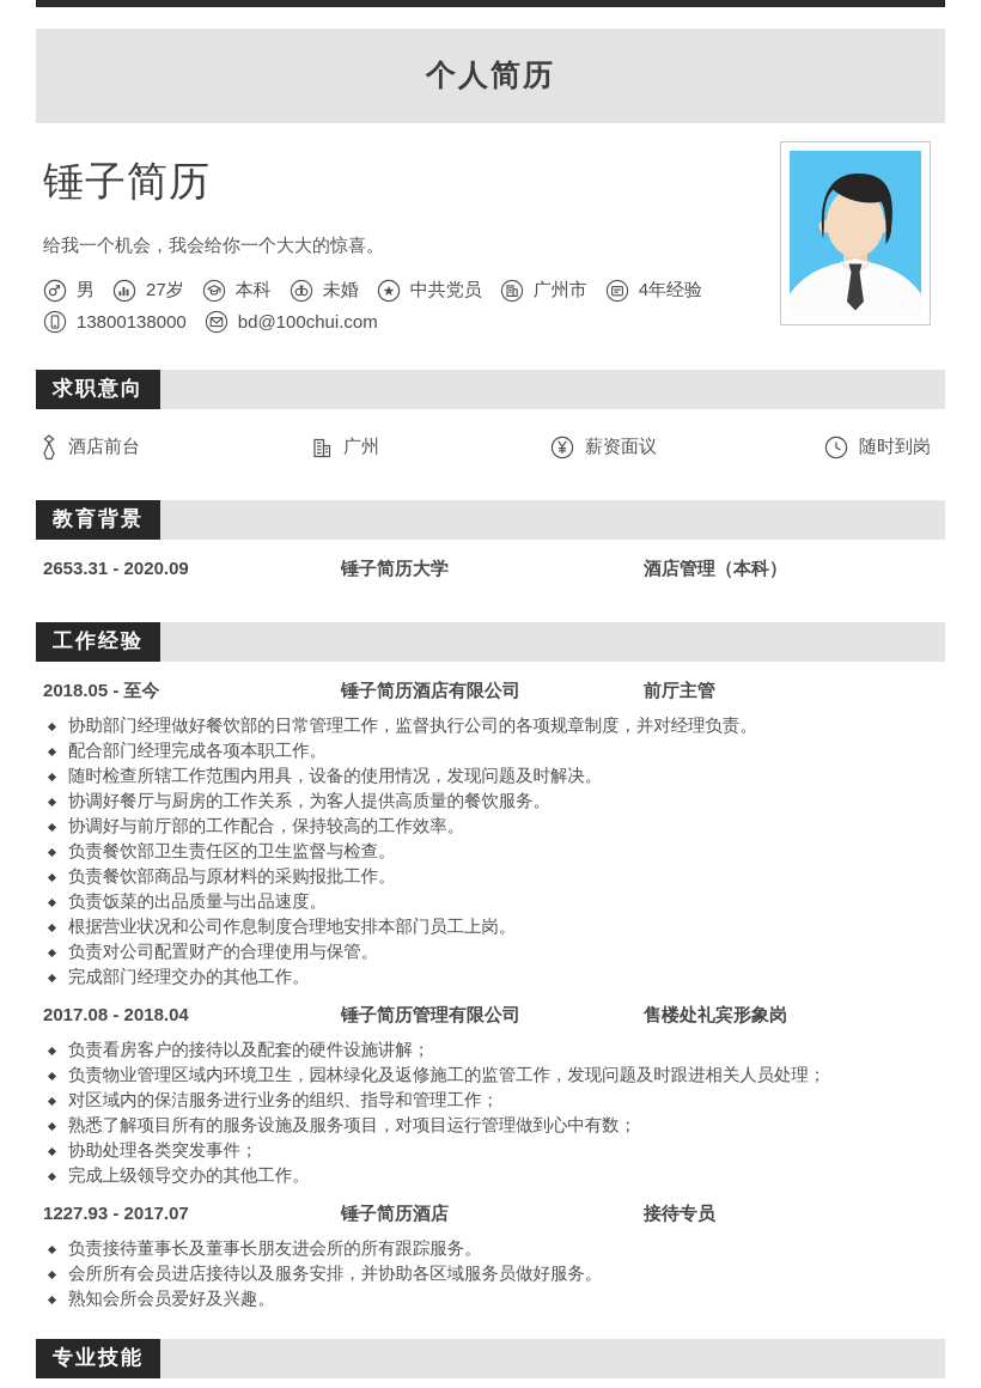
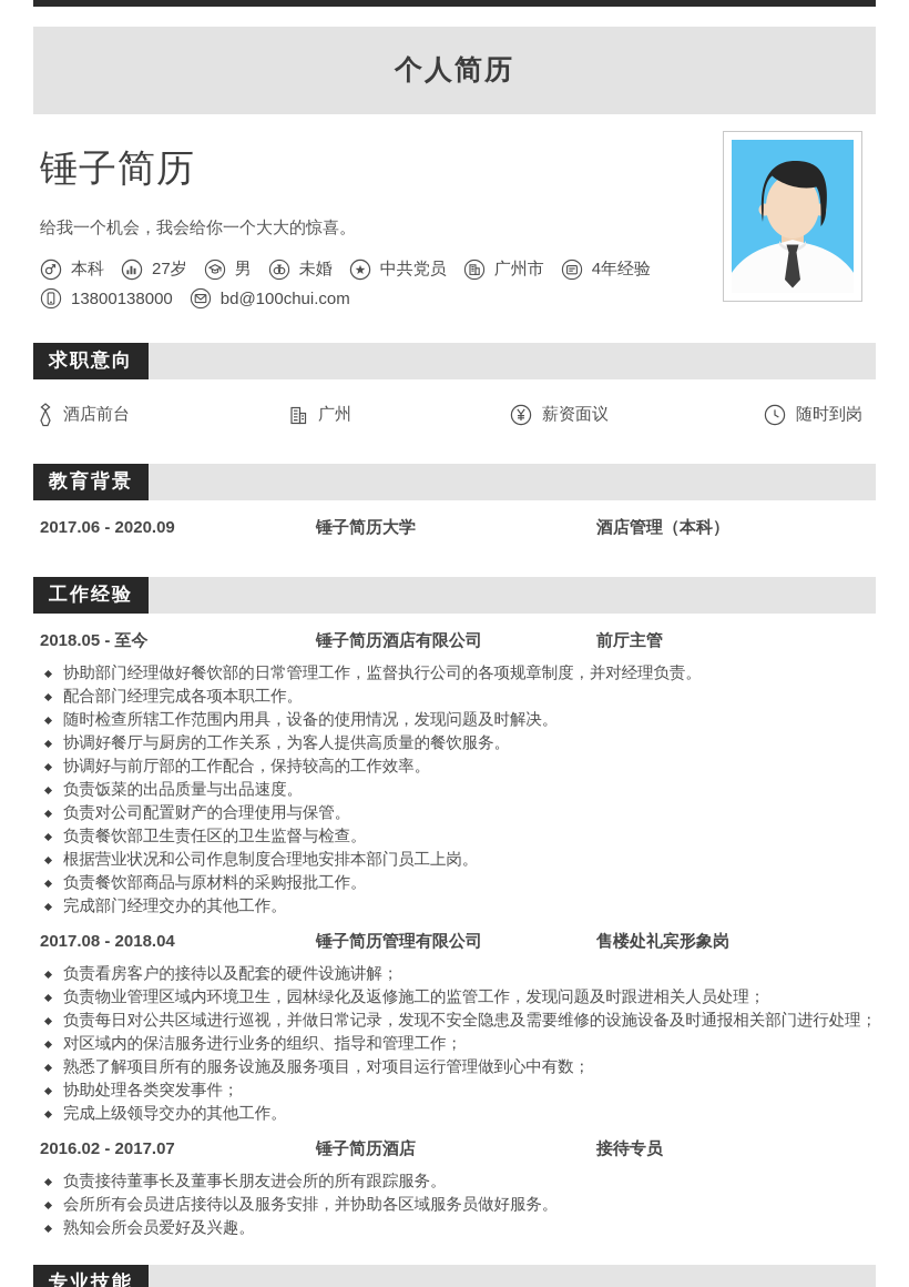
  个人简历
  锤子简历
  给我一个机会，我会给你一个大大的惊喜。
- 男
+ 本科
  27岁
- 本科
+ 男
  未婚
  中共党员
  广州市
  4年经验
  13800138000
  bd@100chui.com
  求职意向
  酒店前台
  广州
  薪资面议
  随时到岗
  教育背景
- 2653.31 - 2020.09
+ 2017.06 - 2020.09
  锤子简历大学
  酒店管理（本科）
  工作经验
  2018.05 - 至今
  锤子简历酒店有限公司
  前厅主管
  协助部门经理做好餐饮部的日常管理工作，监督执行公司的各项规章制度，并对经理负责。
  配合部门经理完成各项本职工作。
  随时检查所辖工作范围内用具，设备的使用情况，发现问题及时解决。
  协调好餐厅与厨房的工作关系，为客人提供高质量的餐饮服务。
  协调好与前厅部的工作配合，保持较高的工作效率。
- 负责餐饮部卫生责任区的卫生监督与检查。
+ 负责饭菜的出品质量与出品速度。
- 负责餐饮部商品与原材料的采购报批工作。
+ 负责对公司配置财产的合理使用与保管。
- 负责饭菜的出品质量与出品速度。
+ 负责餐饮部卫生责任区的卫生监督与检查。
  根据营业状况和公司作息制度合理地安排本部门员工上岗。
- 负责对公司配置财产的合理使用与保管。
+ 负责餐饮部商品与原材料的采购报批工作。
  完成部门经理交办的其他工作。
  2017.08 - 2018.04
  锤子简历管理有限公司
  售楼处礼宾形象岗
  负责看房客户的接待以及配套的硬件设施讲解；
  负责物业管理区域内环境卫生，园林绿化及返修施工的监管工作，发现问题及时跟进相关人员处理；
+ 负责每日对公共区域进行巡视，并做日常记录，发现不安全隐患及需要维修的设施设备及时通报相关部门进行处理；
  对区域内的保洁服务进行业务的组织、指导和管理工作；
  熟悉了解项目所有的服务设施及服务项目，对项目运行管理做到心中有数；
  协助处理各类突发事件；
  完成上级领导交办的其他工作。
- 1227.93 - 2017.07
+ 2016.02 - 2017.07
  锤子简历酒店
  接待专员
  负责接待董事长及董事长朋友进会所的所有跟踪服务。
  会所所有会员进店接待以及服务安排，并协助各区域服务员做好服务。
  熟知会所会员爱好及兴趣。
  专业技能
